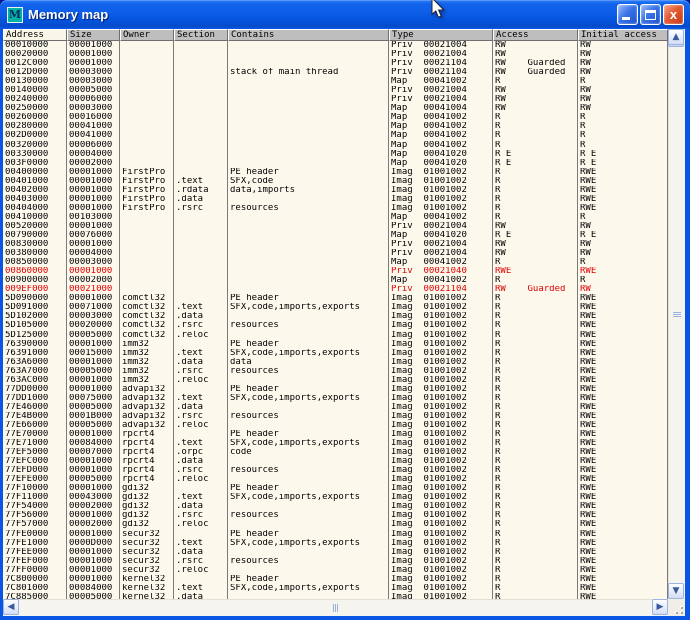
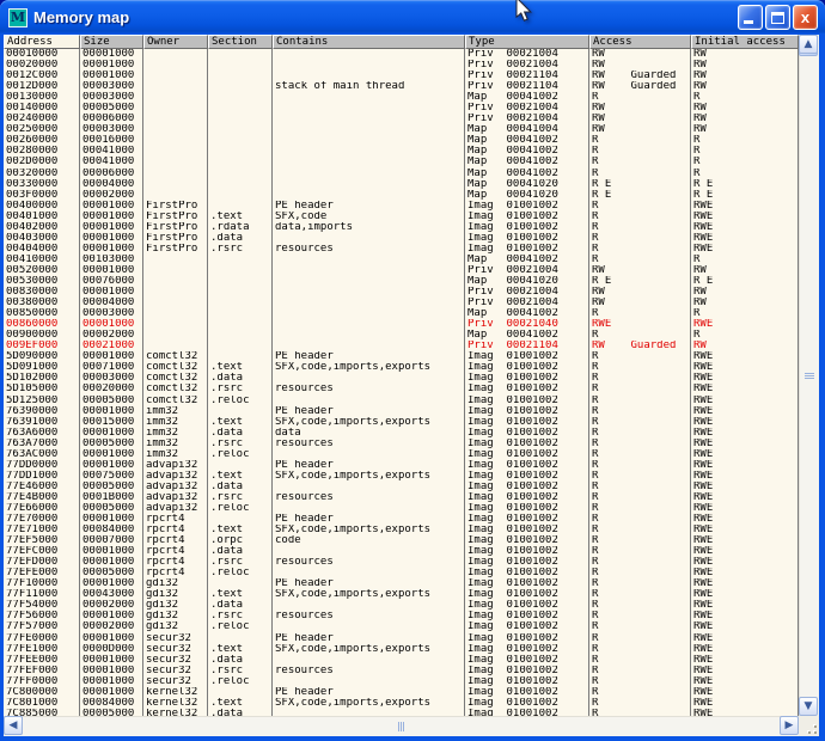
  M
  Memory map
  x
  Address Size Owner Section Contains Type Access Initial access
  00010000 00001000 Priv 00021004 RW RW
  00020000 00001000 Priv 00021004 RW RW
  0012C000 00001000 Priv 00021104 RW Guarded RW
  0012D000 00003000 stack of main thread Priv 00021104 RW Guarded RW
  00130000 00003000 Map 00041002 R R
  00140000 00005000 Priv 00021004 RW RW
  00240000 00006000 Priv 00021004 RW RW
  00250000 00003000 Map 00041004 RW RW
  00260000 00016000 Map 00041002 R R
  00280000 00041000 Map 00041002 R R
  002D0000 00041000 Map 00041002 R R
  00320000 00006000 Map 00041002 R R
  00330000 00004000 Map 00041020 R E R E
  003F0000 00002000 Map 00041020 R E R E
  00400000 00001000 FirstPro PE header Imag 01001002 R RWE
  00401000 00001000 FirstPro .text SFX,code Imag 01001002 R RWE
  00402000 00001000 FirstPro .rdata data,imports Imag 01001002 R RWE
  00403000 00001000 FirstPro .data Imag 01001002 R RWE
  00404000 00001000 FirstPro .rsrc resources Imag 01001002 R RWE
  00410000 00103000 Map 00041002 R R
  00520000 00001000 Priv 00021004 RW RW
- 00790000 00076000 Map 00041020 R E R E
+ 00530000 00076000 Map 00041020 R E R E
  00830000 00001000 Priv 00021004 RW RW
  00380000 00004000 Priv 00021004 RW RW
  00850000 00003000 Map 00041002 R R
  00860000 00001000 Priv 00021040 RWE RWE
  00900000 00002000 Map 00041002 R R
  009EF000 00021000 Priv 00021104 RW Guarded RW
  5D090000 00001000 comctl32 PE header Imag 01001002 R RWE
  5D091000 00071000 comctl32 .text SFX,code,imports,exports Imag 01001002 R RWE
  5D102000 00003000 comctl32 .data Imag 01001002 R RWE
  5D105000 00020000 comctl32 .rsrc resources Imag 01001002 R RWE
  5D125000 00005000 comctl32 .reloc Imag 01001002 R RWE
  76390000 00001000 imm32 PE header Imag 01001002 R RWE
  76391000 00015000 imm32 .text SFX,code,imports,exports Imag 01001002 R RWE
  763A6000 00001000 imm32 .data data Imag 01001002 R RWE
  763A7000 00005000 imm32 .rsrc resources Imag 01001002 R RWE
  763AC000 00001000 imm32 .reloc Imag 01001002 R RWE
  77DD0000 00001000 advapi32 PE header Imag 01001002 R RWE
  77DD1000 00075000 advapi32 .text SFX,code,imports,exports Imag 01001002 R RWE
  77E46000 00005000 advapi32 .data Imag 01001002 R RWE
  77E4B000 0001B000 advapi32 .rsrc resources Imag 01001002 R RWE
  77E66000 00005000 advapi32 .reloc Imag 01001002 R RWE
  77E70000 00001000 rpcrt4 PE header Imag 01001002 R RWE
  77E71000 00084000 rpcrt4 .text SFX,code,imports,exports Imag 01001002 R RWE
  77EF5000 00007000 rpcrt4 .orpc code Imag 01001002 R RWE
  77EFC000 00001000 rpcrt4 .data Imag 01001002 R RWE
  77EFD000 00001000 rpcrt4 .rsrc resources Imag 01001002 R RWE
  77EFE000 00005000 rpcrt4 .reloc Imag 01001002 R RWE
  77F10000 00001000 gdi32 PE header Imag 01001002 R RWE
  77F11000 00043000 gdi32 .text SFX,code,imports,exports Imag 01001002 R RWE
  77F54000 00002000 gdi32 .data Imag 01001002 R RWE
  77F56000 00001000 gdi32 .rsrc resources Imag 01001002 R RWE
  77F57000 00002000 gdi32 .reloc Imag 01001002 R RWE
  77FE0000 00001000 secur32 PE header Imag 01001002 R RWE
  77FE1000 0000D000 secur32 .text SFX,code,imports,exports Imag 01001002 R RWE
  77FEE000 00001000 secur32 .data Imag 01001002 R RWE
  77FEF000 00001000 secur32 .rsrc resources Imag 01001002 R RWE
  77FF0000 00001000 secur32 .reloc Imag 01001002 R RWE
  7C800000 00001000 kernel32 PE header Imag 01001002 R RWE
  7C801000 00084000 kernel32 .text SFX,code,imports,exports Imag 01001002 R RWE
  7C885000 00005000 kernel32 .data Imag 01001002 R RWE
  ▲
  ▼
  ◀
  ▶
